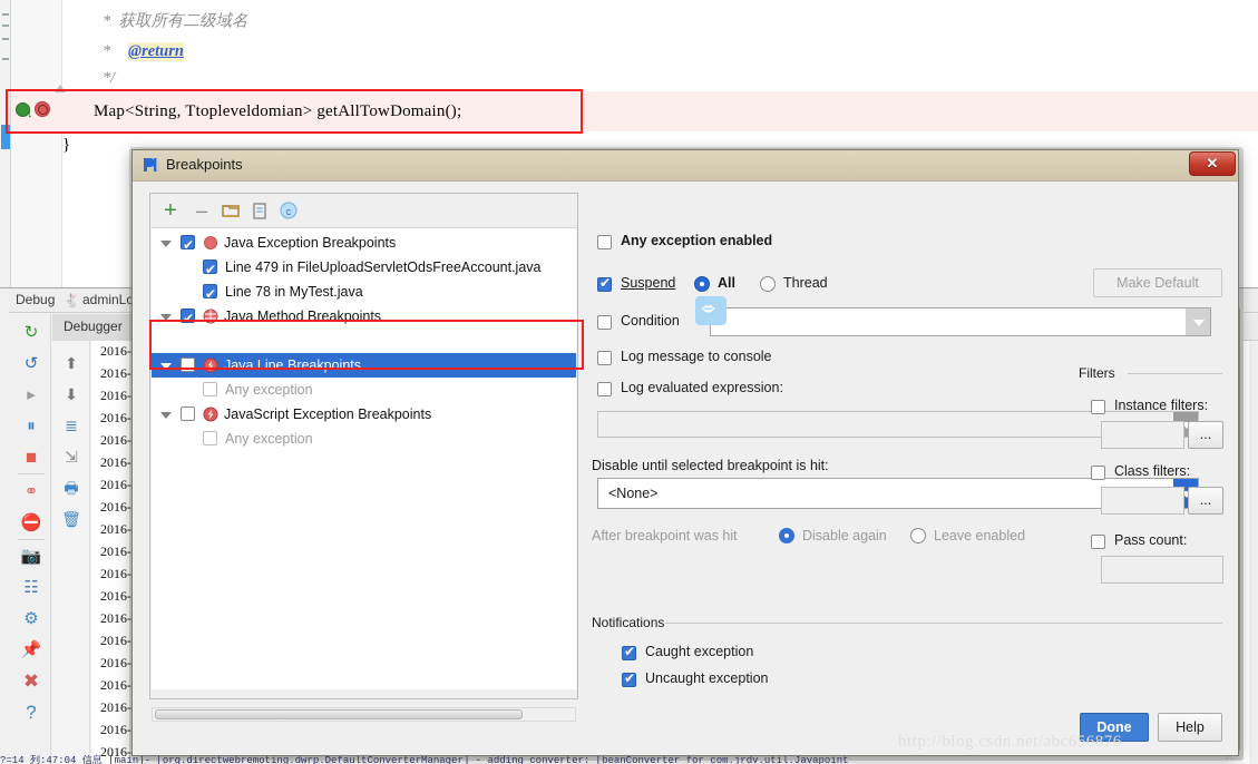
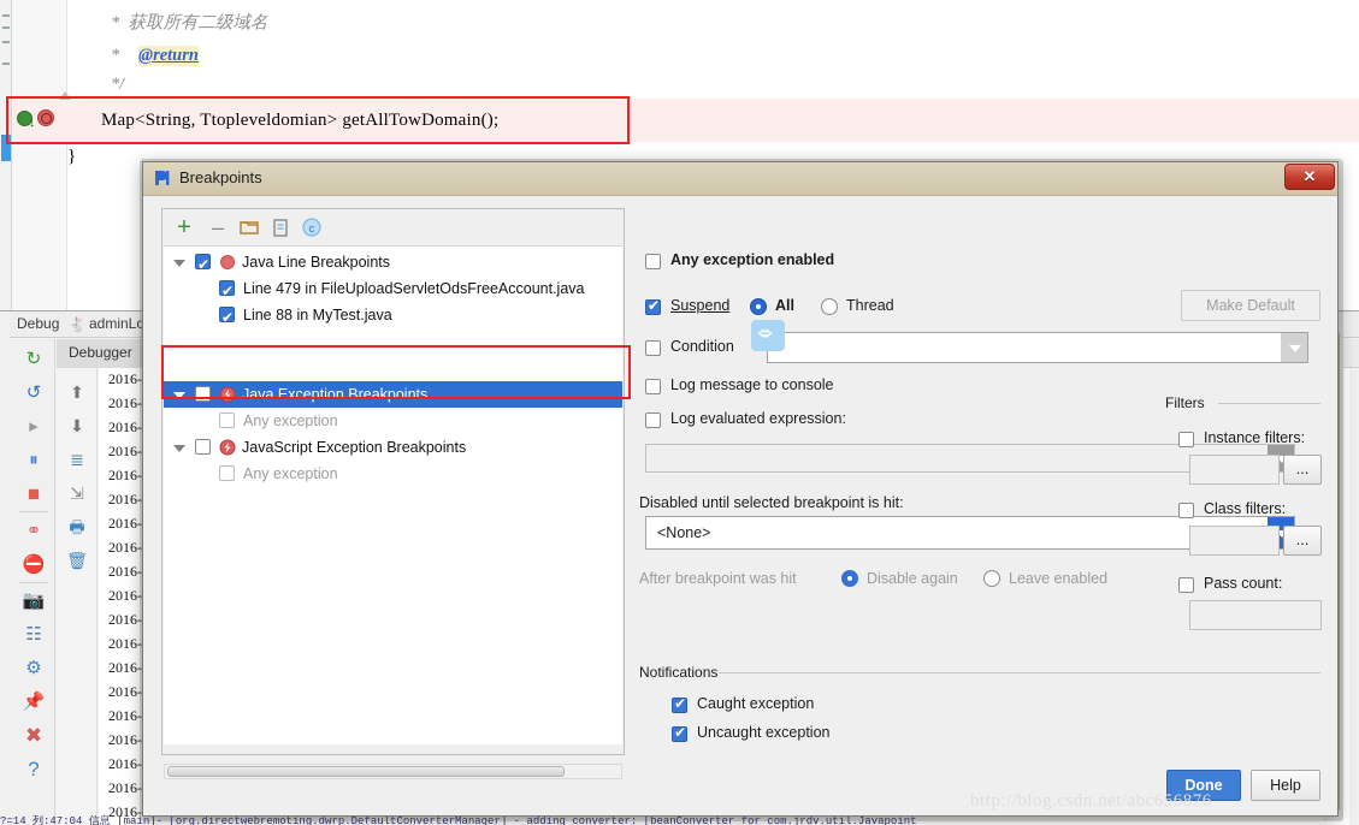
  * 获取所有二级域名
  *
  @return
  */
  ↓
  Map<String, Ttopleveldomian> getAllTowDomain();
  }
  Debug
  🐇
  adminLo
  ↻
  ↺
  ▸
  ⏸
  ■
  ⚭
  ⛔
  📷
  ☷
  ⚙
  📌
  ✖
  ?
  Debugger
  ⬆
  ⬇
  ≣
  ⇲
  🖶
  🗑
  2016-
  2016-
  2016-
  2016-
  2016-
  2016-
  2016-
  2016-
  2016-
  2016-
  2016-
  2016-
  2016-
  2016-
  2016-
  2016-
  2016-
  2016-
  2016-
  ?=14 列:47:04 信息 [main]- [org.directwebremoting.dwrp.DefaultConverterManager] - adding converter: [beanConverter for com.jrdv.util.Javapoint
  Breakpoints
  ✕
  +
  –
  c
- Java Exception Breakpoints
+ Java Line Breakpoints
  Line 479 in FileUploadServletOdsFreeAccount.java
- Line 78 in MyTest.java
+ Line 88 in MyTest.java
- Java Method Breakpoints
- Java Line Breakpoints
+ Java Exception Breakpoints
  Any exception
  JavaScript Exception Breakpoints
  Any exception
  Any exception enabled
  Suspend
  All
  Thread
  Make Default
  Condition
  Log message to console
  Log evaluated expression:
- Disable until selected breakpoint is hit:
+ Disabled until selected breakpoint is hit:
  <None>
  After breakpoint was hit
  Disable again
  Leave enabled
  Filters
  Instance filters:
  ...
  Class filters:
  ...
  Pass count:
  Notifications
  Caught exception
  Uncaught exception
  Done
  Help
  http://blog.csdn.net/abc656876
